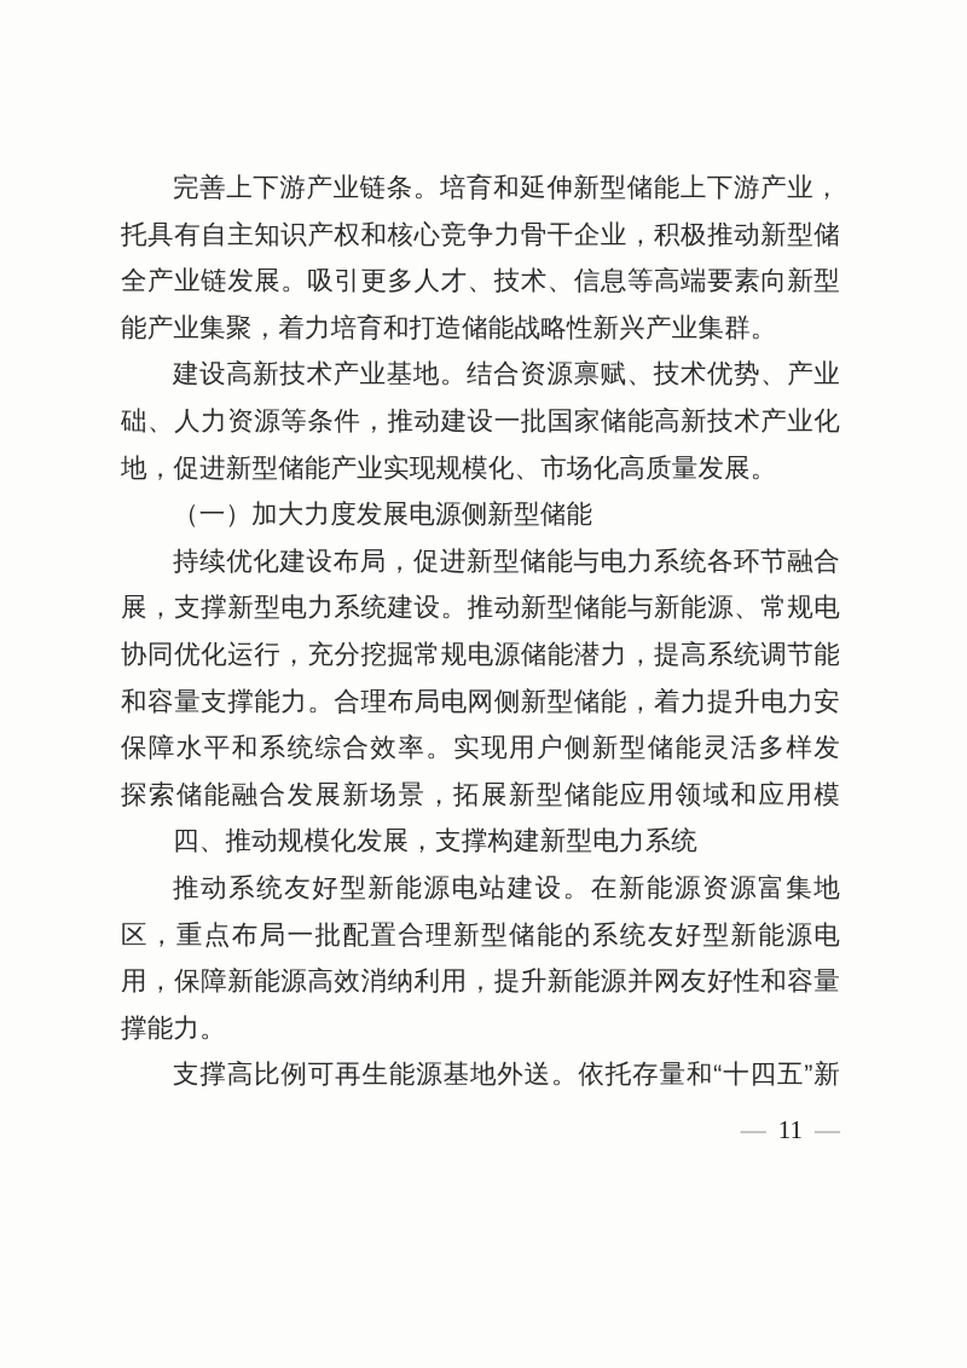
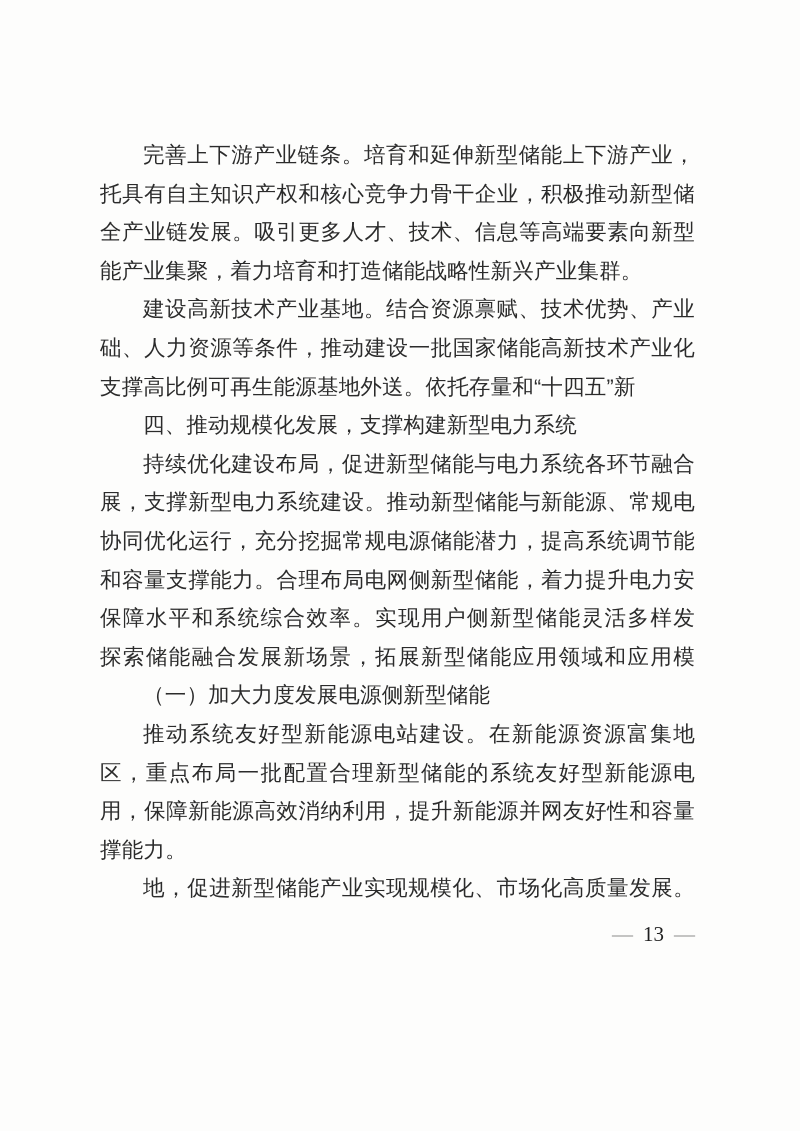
  完善上下游产业链条。培育和延伸新型储能上下游产业，
  托具有自主知识产权和核心竞争力骨干企业，积极推动新型储
  全产业链发展。吸引更多人才、技术、信息等高端要素向新型
  能产业集聚，着力培育和打造储能战略性新兴产业集群。
  建设高新技术产业基地。结合资源禀赋、技术优势、产业
  础、人力资源等条件，推动建设一批国家储能高新技术产业化
- 地，促进新型储能产业实现规模化、市场化高质量发展。
+ 支撑高比例可再生能源基地外送。依托存量和“十四五”新
- （一）加大力度发展电源侧新型储能
+ 四、推动规模化发展，支撑构建新型电力系统
  持续优化建设布局，促进新型储能与电力系统各环节融合
  展，支撑新型电力系统建设。推动新型储能与新能源、常规电
  协同优化运行，充分挖掘常规电源储能潜力，提高系统调节能
  和容量支撑能力。合理布局电网侧新型储能，着力提升电力安
  保障水平和系统综合效率。实现用户侧新型储能灵活多样发
  探索储能融合发展新场景，拓展新型储能应用领域和应用模
- 四、推动规模化发展，支撑构建新型电力系统
+ （一）加大力度发展电源侧新型储能
  推动系统友好型新能源电站建设。在新能源资源富集地
  区，重点布局一批配置合理新型储能的系统友好型新能源电
  用，保障新能源高效消纳利用，提升新能源并网友好性和容量
  撑能力。
- 支撑高比例可再生能源基地外送。依托存量和“十四五”新
+ 地，促进新型储能产业实现规模化、市场化高质量发展。
- — 11 —
+ — 13 —
